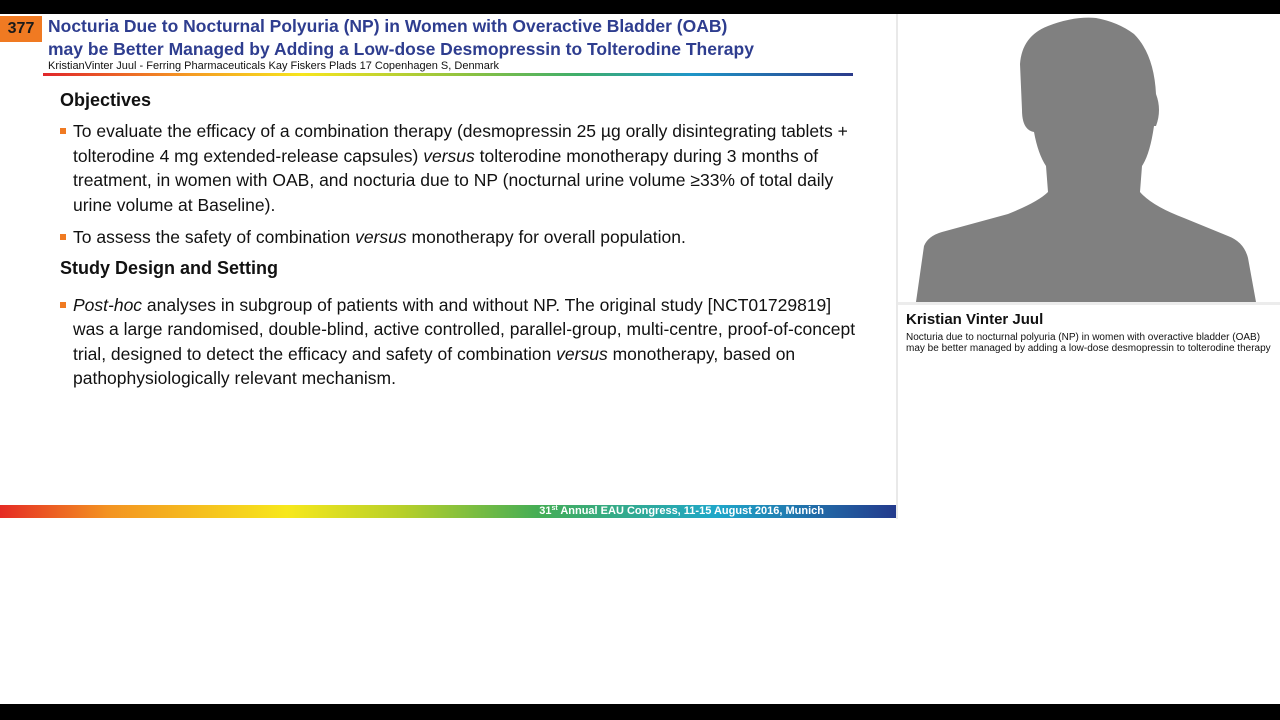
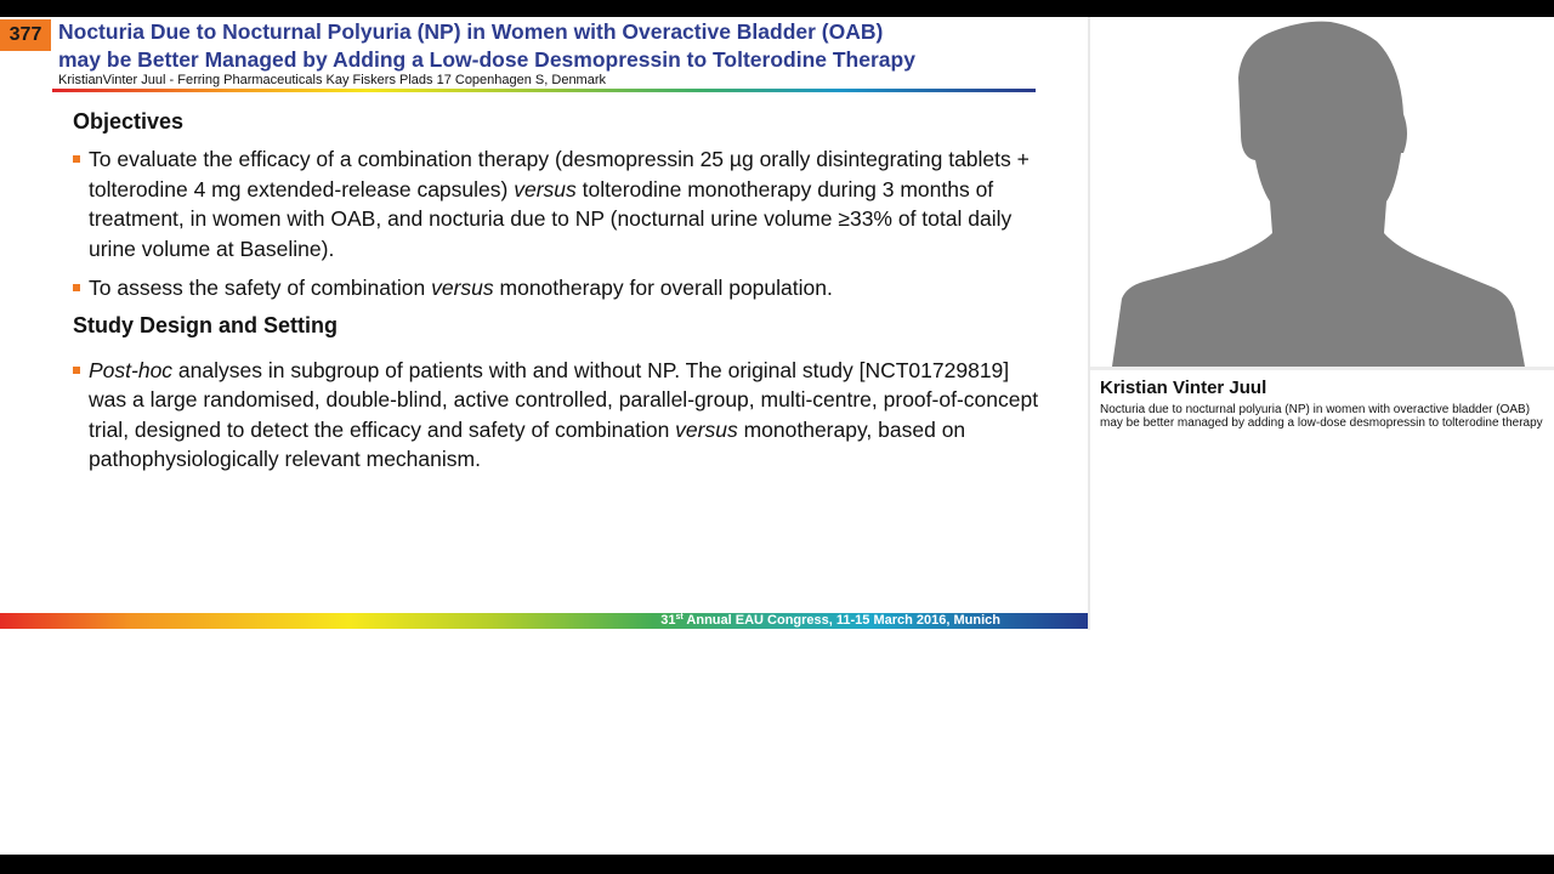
  377
  Nocturia Due to Nocturnal Polyuria (NP) in Women with Overactive Bladder (OAB)
  may be Better Managed by Adding a Low-dose Desmopressin to Tolterodine Therapy
  KristianVinter Juul - Ferring Pharmaceuticals Kay Fiskers Plads 17 Copenhagen S, Denmark
  Objectives
  To evaluate the efficacy of a combination therapy (desmopressin 25 µg orally disintegrating tablets + tolterodine 4 mg extended-release capsules) versus tolterodine monotherapy during 3 months of treatment, in women with OAB, and nocturia due to NP (nocturnal urine volume ≥33% of total daily urine volume at Baseline).
  To assess the safety of combination versus monotherapy for overall population.
  Study Design and Setting
  Post-hoc analyses in subgroup of patients with and without NP. The original study [NCT01729819] was a large randomised, double-blind, active controlled, parallel-group, multi-centre, proof-of-concept trial, designed to detect the efficacy and safety of combination versus monotherapy, based on pathophysiologically relevant mechanism.
- 31 Annual EAU Congress, 11-15 August 2016, Munich
+ 31 Annual EAU Congress, 11-15 March 2016, Munich
  Kristian Vinter Juul
  Nocturia due to nocturnal polyuria (NP) in women with overactive bladder (OAB) may be better managed by adding a low-dose desmopressin to tolterodine therapy
